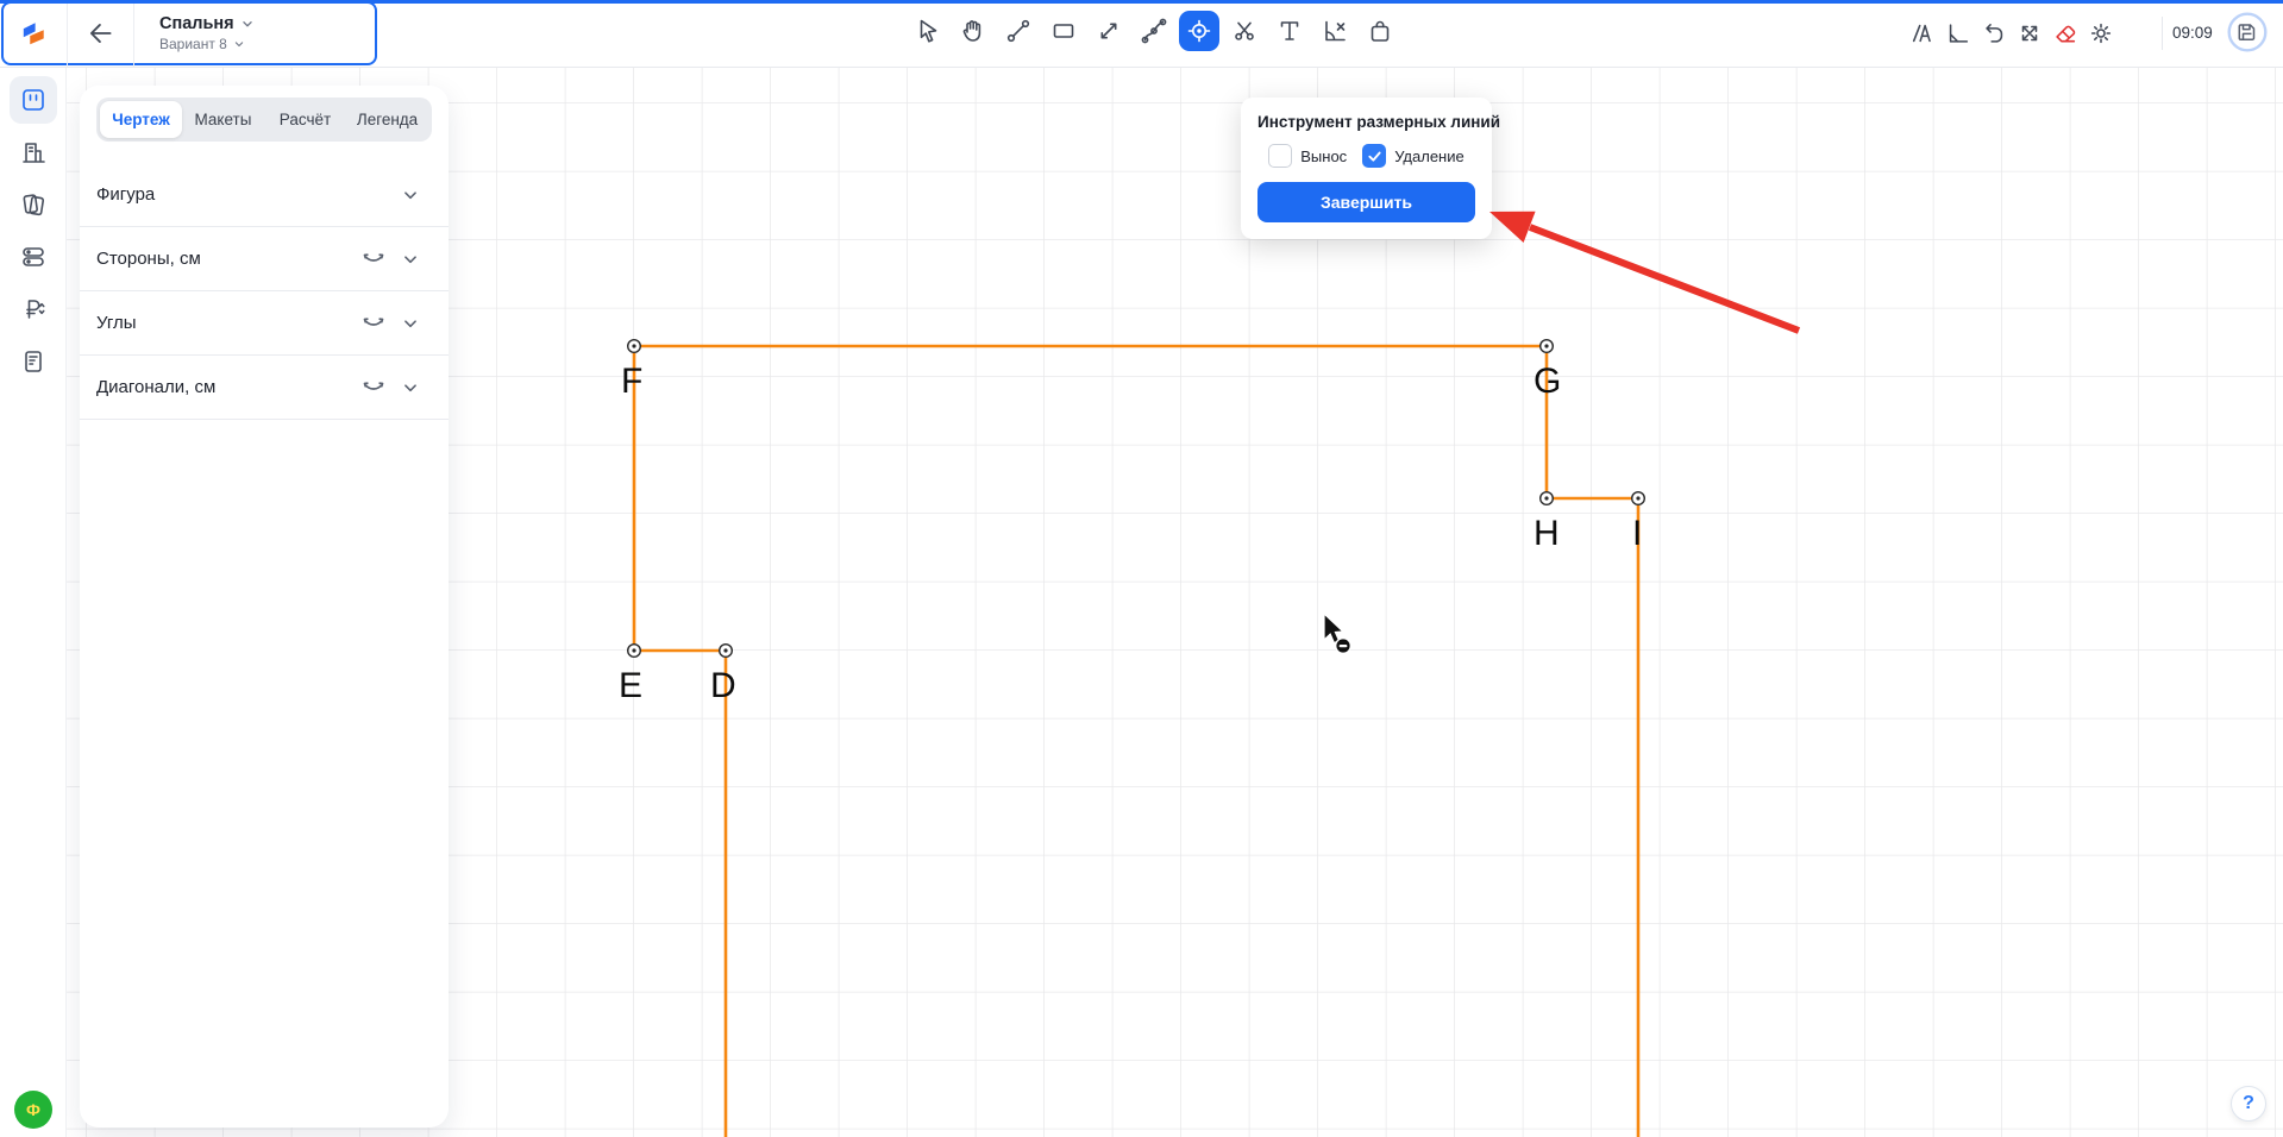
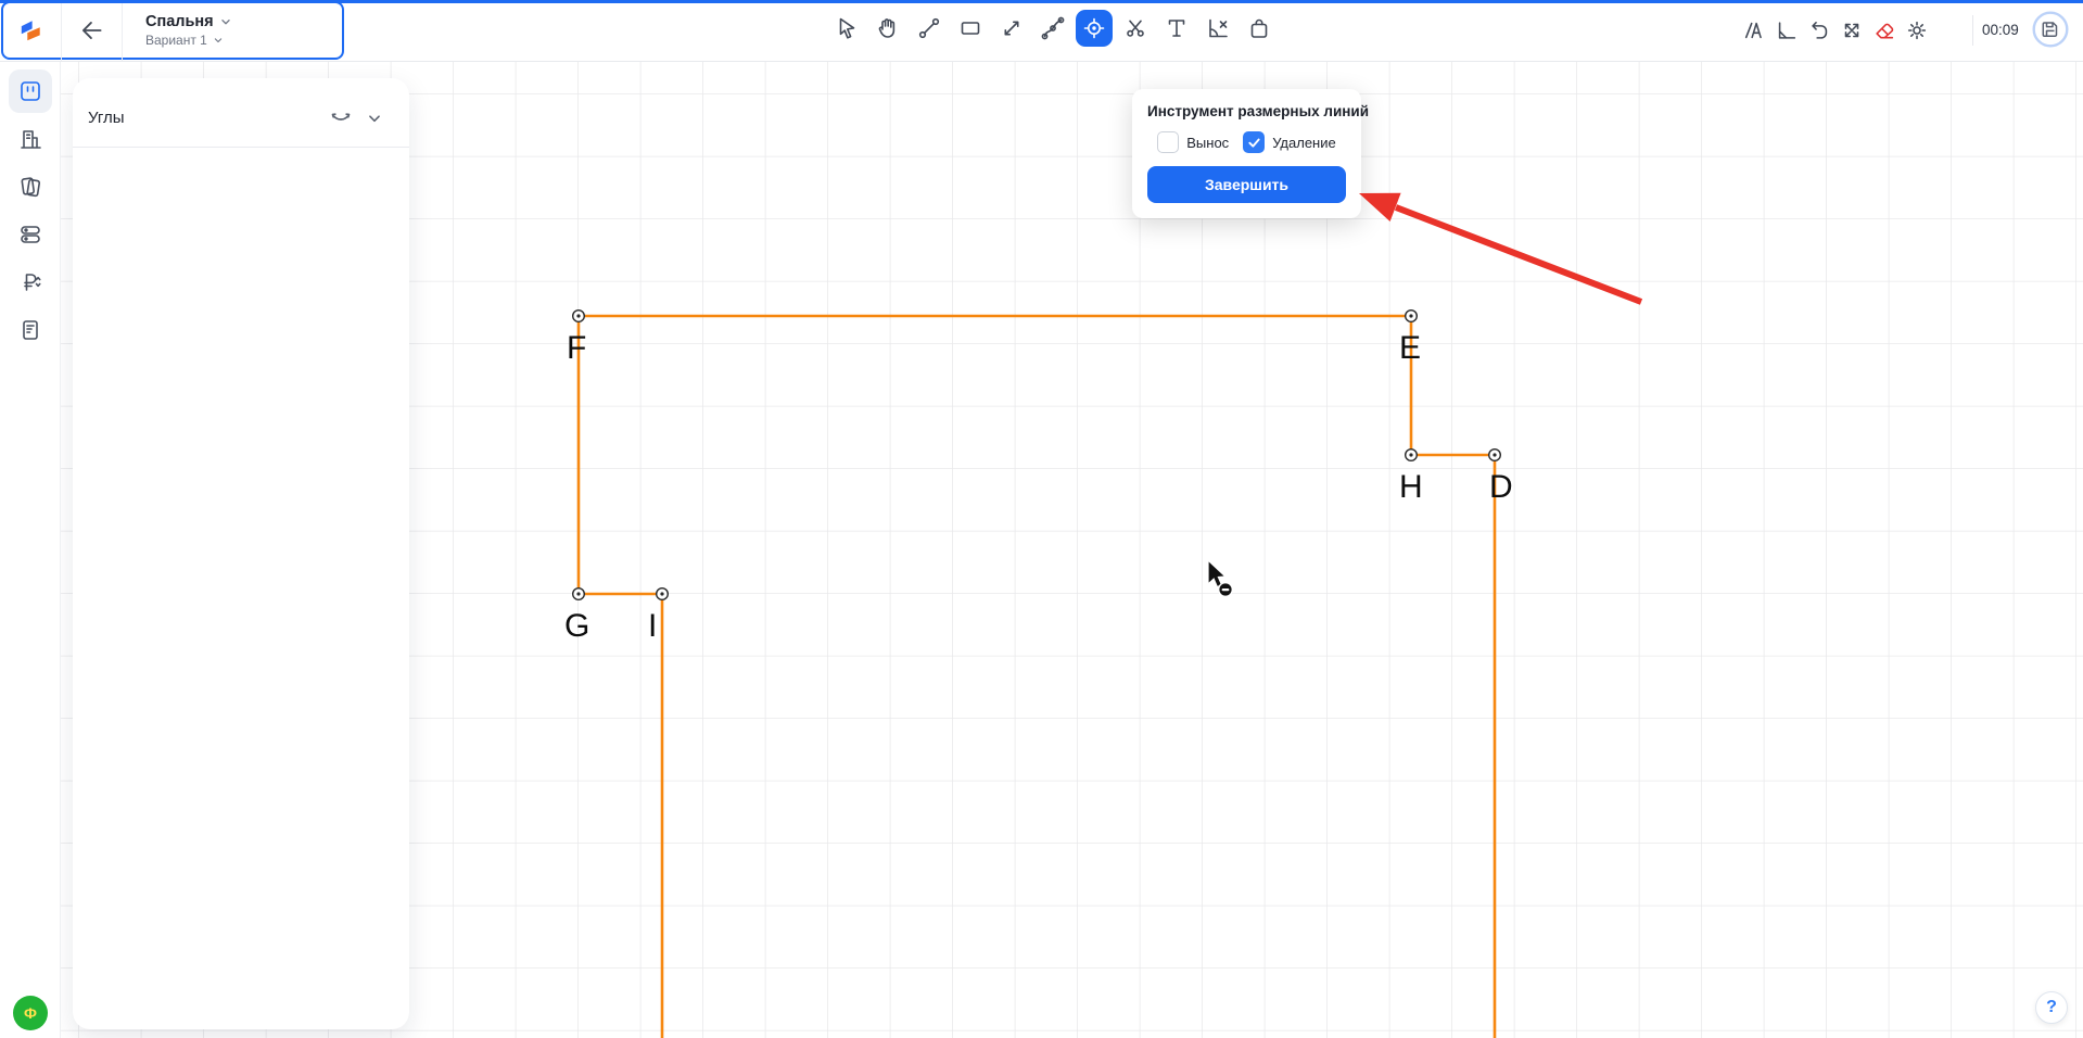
  F
- G
+ E
  H
- I
+ D
- E
+ G
- D
+ I
  Спальня
- Вариант 8
+ Вариант 1
- 09:09
+ 00:09
  Ф
- Чертеж
- Макеты
- Расчёт
- Легенда
- Фигура
- Стороны, см
  Углы
- Диагонали, см
  Инструмент размерных ли
  Вынос
  Удаление
  Завершить
  ?
